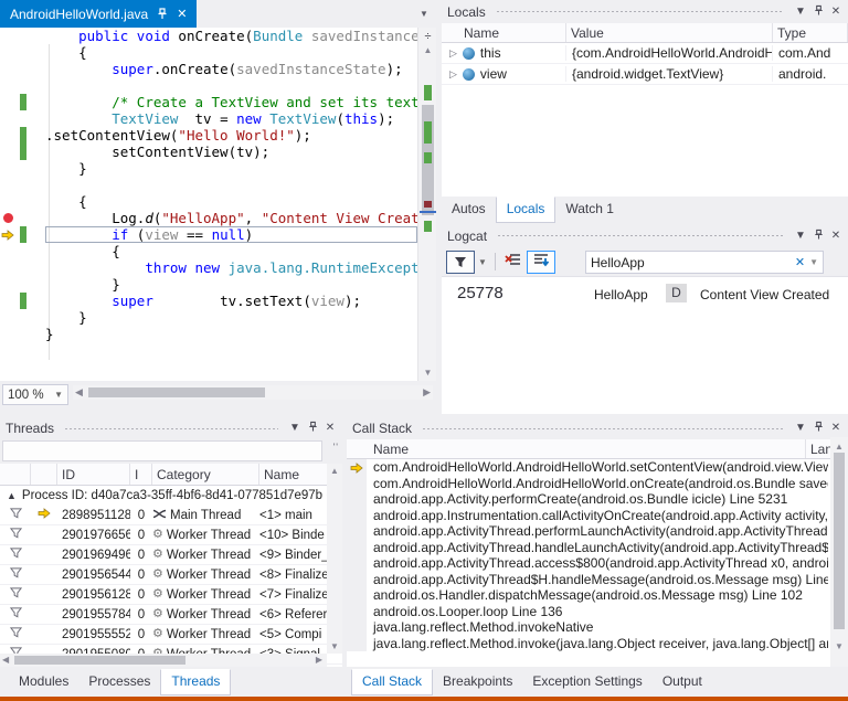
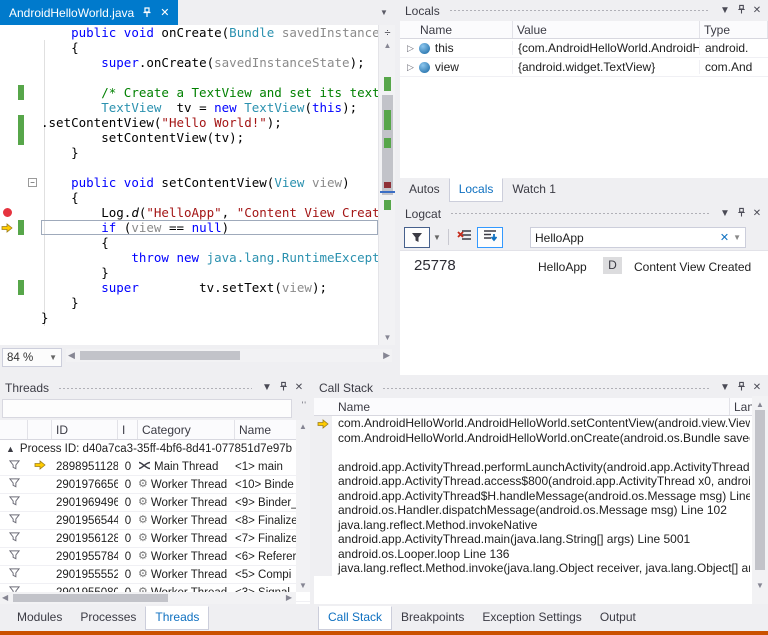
  AndroidHelloWorld.java
  ✕
  ▼
  public void onCreate(Bundle savedInstance
  {
  super.onCreate(savedInstanceState);
  /* Create a TextView and set its text
  TextView tv = new TextView(this);
  .setContentView("Hello World!");
  setContentView(tv);
  }
+ −
+ public void setContentView(View view)
  {
  Log.d("HelloApp", "Content View Creat
  if (view == null)
  {
  throw new java.lang.RuntimeExcept
  }
  super tv.setText(view);
  }
  }
  ÷
  ▲
  ▼
- 100 %
+ 84 %
  ▼
  ◀
  ▶
  Locals
  ▼
  ✕
  Name
  Value
  Type
  ▷
  this
  {com.AndroidHelloWorld.AndroidH
- com.And
+ android.
  ▷
  view
  {android.widget.TextView}
- android.
+ com.And
  Autos
  Locals
  Watch 1
  Logcat
  ▼
  ✕
  ▼
  HelloApp
  ✕
  ▼
  25778
  HelloApp
  D
  Content View Created
  Threads
  ▼
  ✕
  ''
  ID
  I
  Category
  Name
  ▲
  Process ID: d40a7ca3-35ff-4bf6-8d41-077851d7e97b
  2898951128
  0
  Main Thread
  <1> main
  2901976656
  0
  ⚙
  Worker Thread
  <10> Binde
  2901969496
  0
  ⚙
  Worker Thread
  <9> Binder_
  2901956544
  0
  ⚙
  Worker Thread
  <8> Finalize
  2901956128
  0
  ⚙
  Worker Thread
  <7> Finalize
  2901955784
  0
  ⚙
  Worker Thread
  <6> Referer
  2901955552
  0
  ⚙
  Worker Thread
  <5> Compi
  ▼
  ▲
  ◀
  ▶
  Call Stack
  ▼
  ✕
  Name
  Lan
  com.AndroidHelloWorld.AndroidHelloWorld.setContentView(android.view.View
  com.AndroidHelloWorld.AndroidHelloWorld.onCreate(android.os.Bundle save
- android.app.Activity.performCreate(android.os.Bundle icicle) Line 5231
- android.app.Instrumentation.callActivityOnCreate(android.app.Activity activity,
  android.app.ActivityThread.performLaunchActivity(android.app.ActivityThread
- android.app.ActivityThread.handleLaunchActivity(android.app.ActivityThread$
  android.app.ActivityThread.access$800(android.app.ActivityThread x0, androi
  android.app.ActivityThread$H.handleMessage(android.os.Message msg) Line
  android.os.Handler.dispatchMessage(android.os.Message msg) Line 102
- android.os.Looper.loop Line 136
+ java.lang.reflect.Method.invokeNative
+ android.app.ActivityThread.main(java.lang.String[] args) Line 5001
- java.lang.reflect.Method.invokeNative
+ android.os.Looper.loop Line 136
  java.lang.reflect.Method.invoke(java.lang.Object receiver, java.lang.Object[] a
  ▼
  ▲
  Modules Processes Threads
  Call Stack Breakpoints Exception Settings Output
